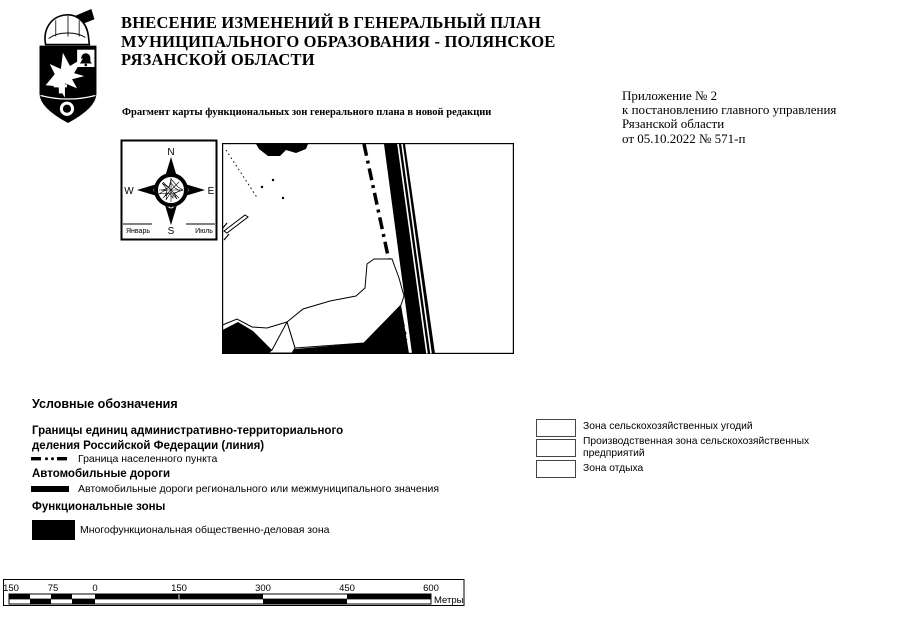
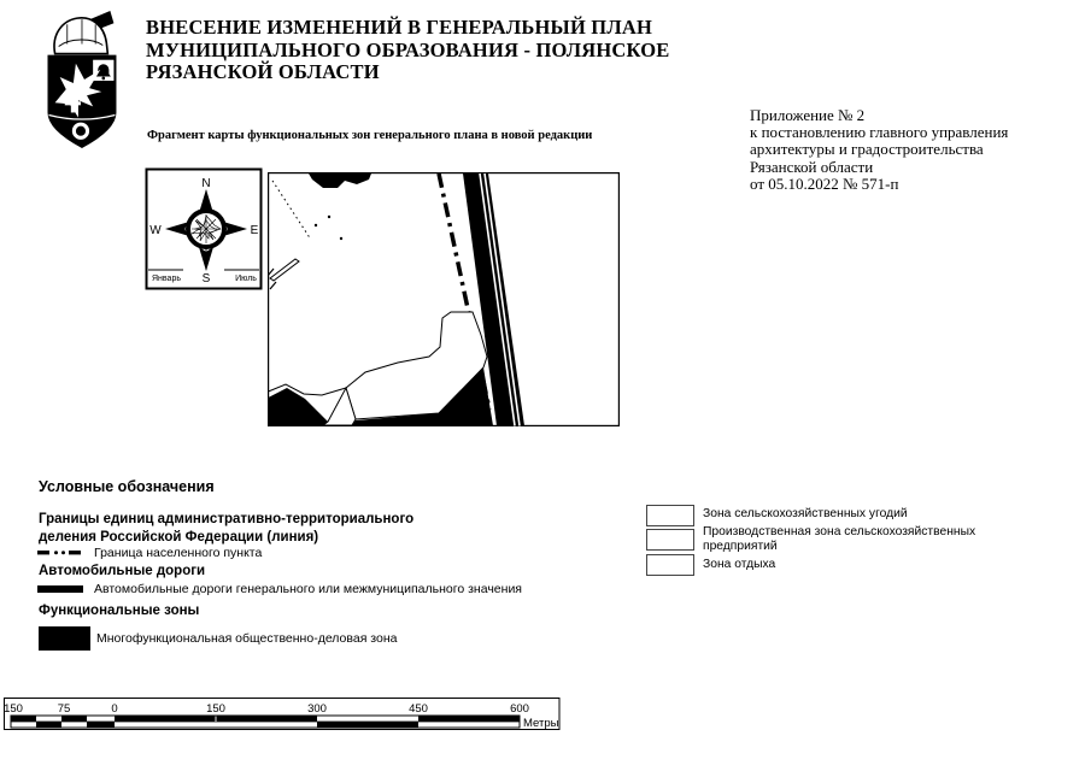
  ВНЕСЕНИЕ ИЗМЕНЕНИЙ В ГЕНЕРАЛЬНЫЙ ПЛАН
  МУНИЦИПАЛЬНОГО ОБРАЗОВАНИЯ - ПОЛЯНСКОЕ
  РЯЗАНСКОЙ ОБЛАСТИ
  Фрагмент карты функциональных зон генерального плана в новой редакции
  Приложение № 2
  к постановлению главного управления
+ архитектуры и градостроительства
  Рязанской области
  от 05.10.2022 № 571-п
  N
  S
  W
  E
  Условные обозначения
  Границы единиц административно-территориального
  деления Российской Федерации (линия)
  Граница населенного пункта
  Автомобильные дороги
- Автомобильные дороги регионального или межмуниципального значения
+ Автомобильные дороги генерального или межмуниципального значения
  Функциональные зоны
  Многофункциональная общественно-деловая зона
  Зона сельскохозяйственных угодий
  Производственная зона сельскохозяйственных предприятий
  Зона отдыха
  150
  75
  0
  150
  300
  450
  600
  Метры
